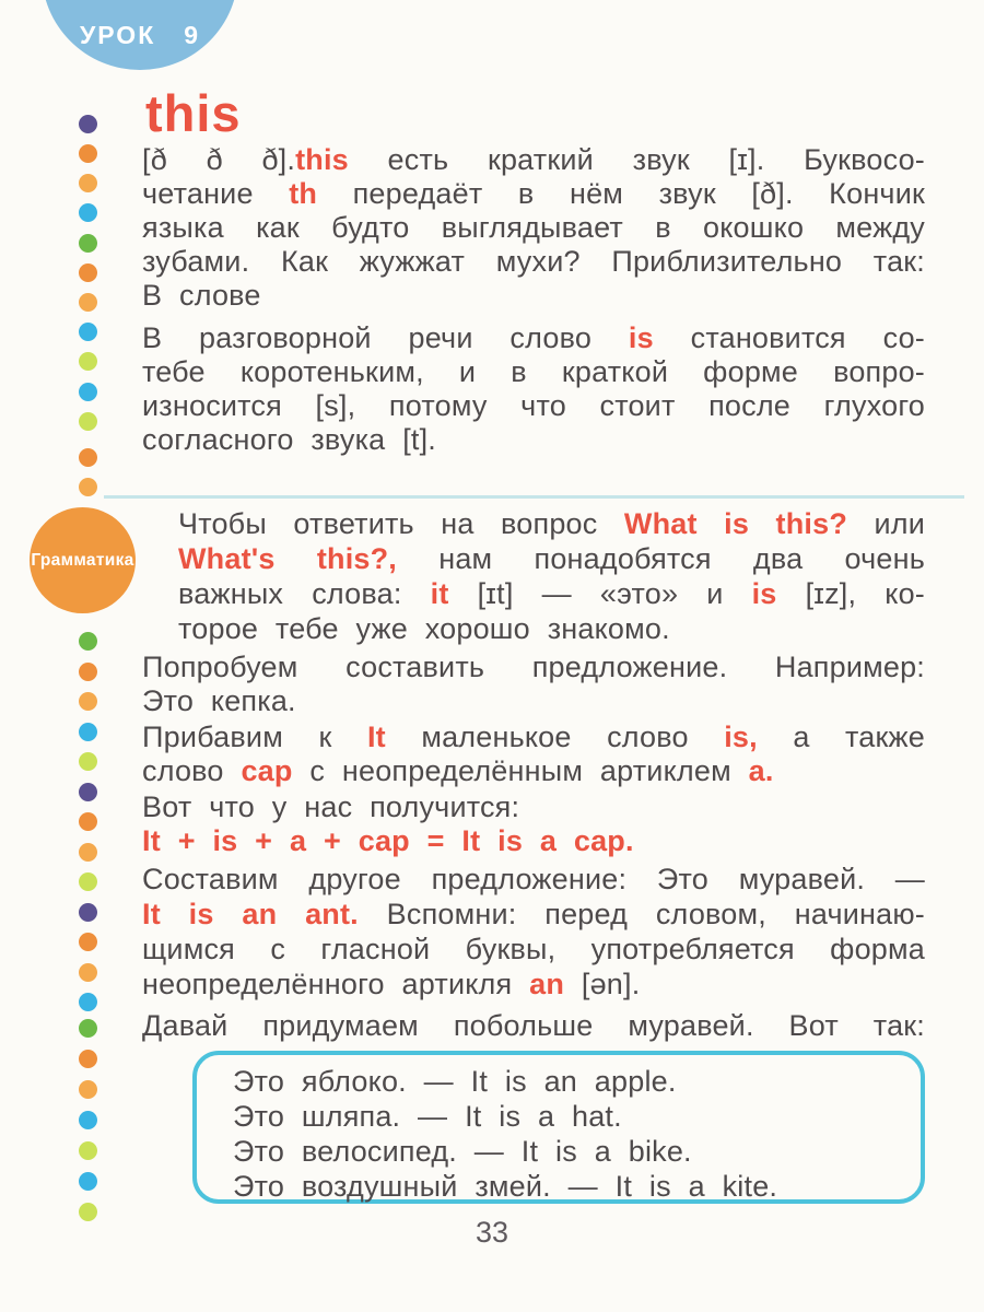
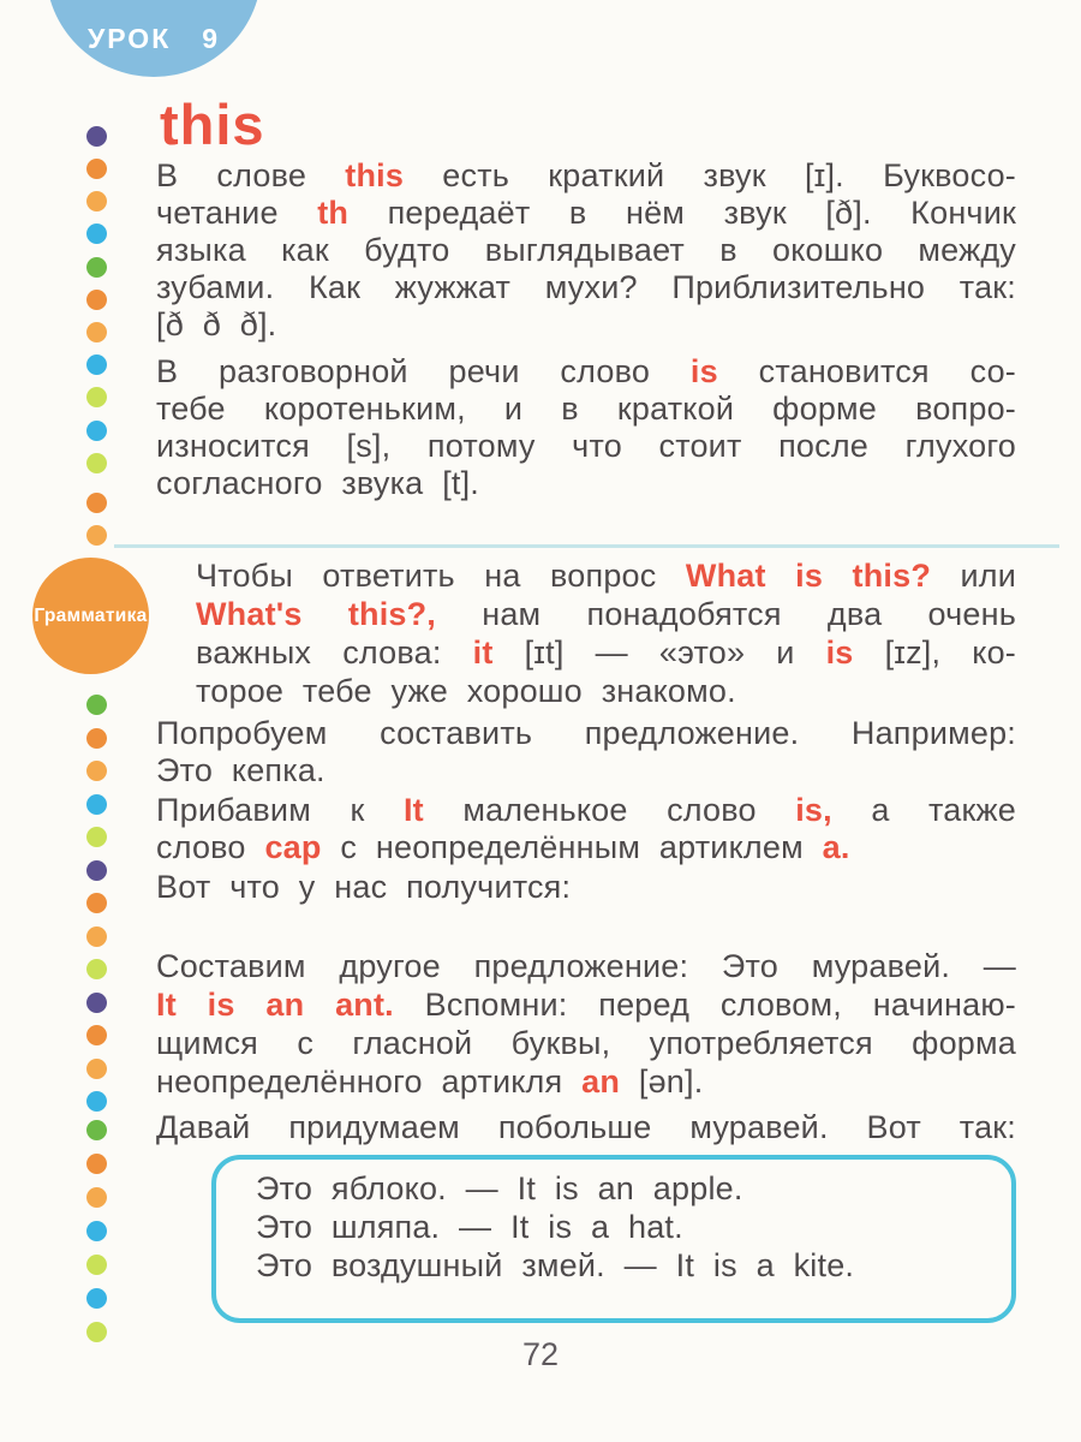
  УРОК
  9
  this
- [ð ð ð].this есть краткий звук [ɪ]. Буквосо-
+ В слове this есть краткий звук [ɪ]. Буквосо-
  четание th передаёт в нём звук [ð]. Кончик
  языка как будто выглядывает в окошко между
  зубами. Как жужжат мухи? Приблизительно так:
- В слове
+ [ð ð ð].
  В разговорной речи слово is становится со-
  тебе коротеньким, и в краткой форме вопро-
  износится [s], потому что стоит после глухого
  согласного звука [t].
  Грамматика
  Чтобы ответить на вопрос What is this? или
  What's this?, нам понадобятся два очень
  важных слова: it [ɪt] — «это» и is [ɪz], ко-
  торое тебе уже хорошо знакомо.
  Попробуем составить предложение. Например:
  Это кепка.
  Прибавим к It маленькое слово is, а также
  слово cap с неопределённым артиклем a.
  Вот что у нас получится:
- It + is + a + cap = It is a cap.
  Составим другое предложение: Это муравей. —
  It is an ant. Вспомни: перед словом, начинаю-
  щимся с гласной буквы, употребляется форма
  неопределённого артикля an [ən].
  Давай придумаем побольше муравей. Вот так:
  Это яблоко. — It is an apple.
  Это шляпа. — It is a hat.
- Это велосипед. — It is a bike.
  Это воздушный змей. — It is a kite.
- 33
+ 72
